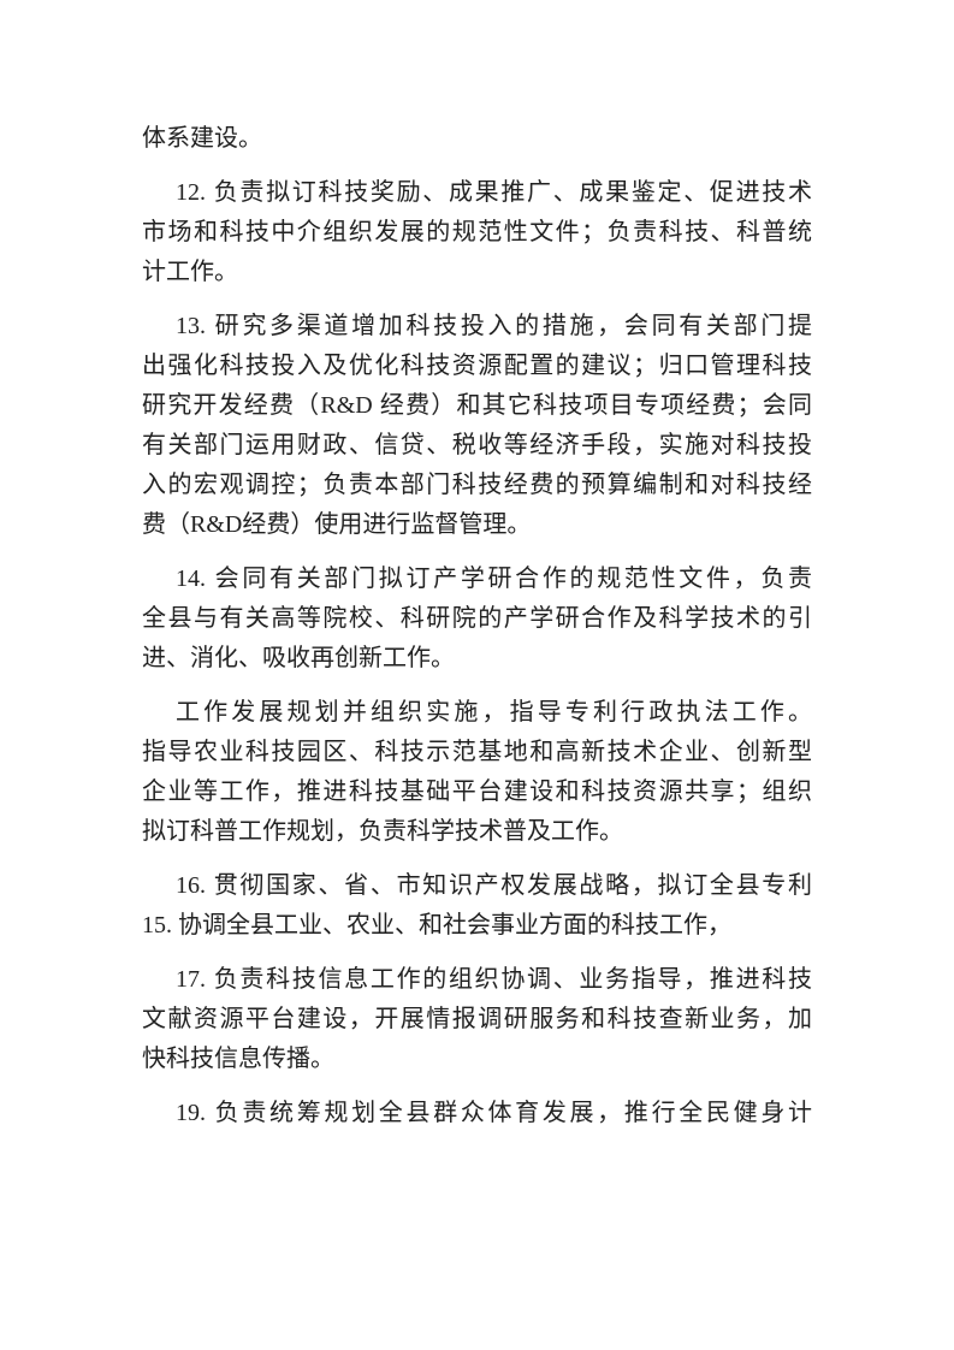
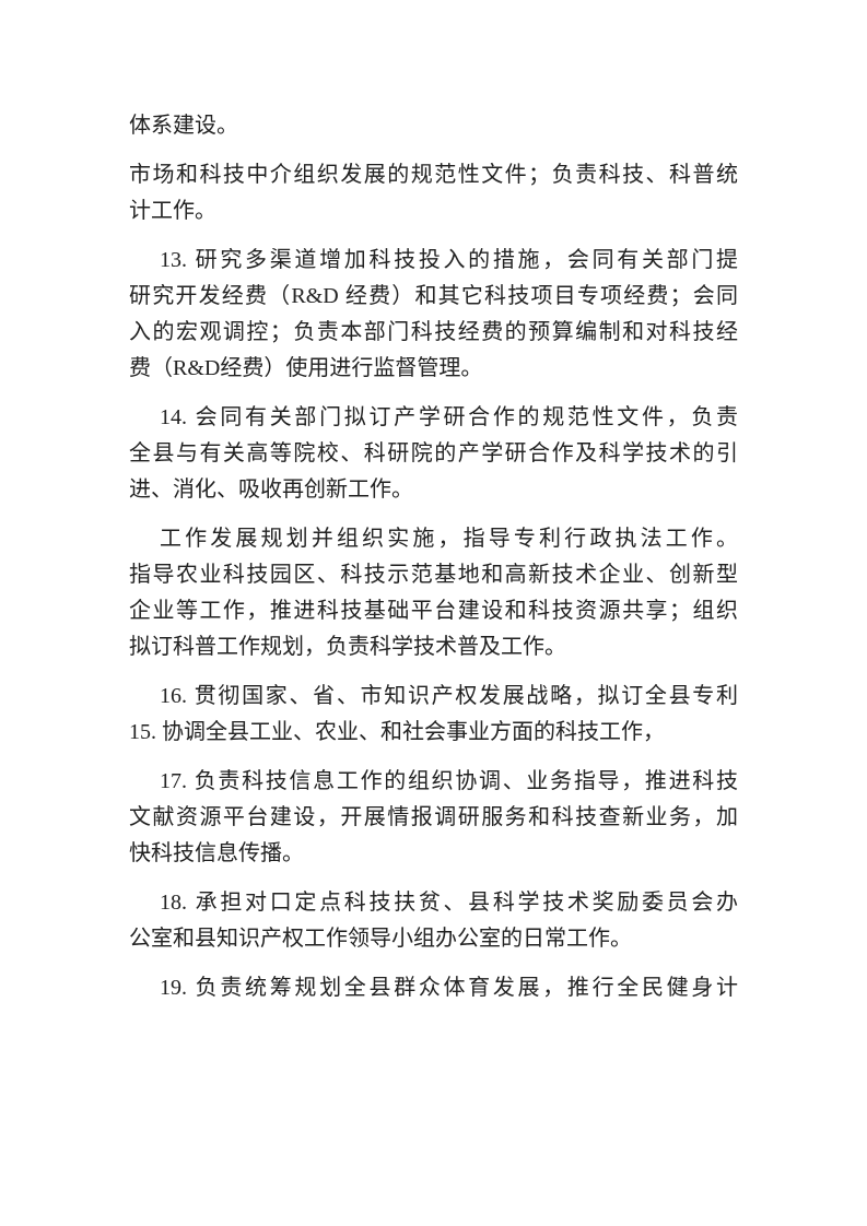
  体系建设。
- 12. 负责拟订科技奖励、成果推广、成果鉴定、促进技术
  市场和科技中介组织发展的规范性文件；负责科技、科普统
  计工作。
  13. 研究多渠道增加科技投入的措施，会同有关部门提
- 出强化科技投入及优化科技资源配置的建议；归口管理科技
  研究开发经费（R&D 经费）和其它科技项目专项经费；会同
- 有关部门运用财政、信贷、税收等经济手段，实施对科技投
  入的宏观调控；负责本部门科技经费的预算编制和对科技经
  费（R&D经费）使用进行监督管理。
  14. 会同有关部门拟订产学研合作的规范性文件，负责
  全县与有关高等院校、科研院的产学研合作及科学技术的引
  进、消化、吸收再创新工作。
  工作发展规划并组织实施，指导专利行政执法工作。
  指导农业科技园区、科技示范基地和高新技术企业、创新型
  企业等工作，推进科技基础平台建设和科技资源共享；组织
  拟订科普工作规划，负责科学技术普及工作。
  16. 贯彻国家、省、市知识产权发展战略，拟订全县专利
  15. 协调全县工业、农业、和社会事业方面的科技工作，
  17. 负责科技信息工作的组织协调、业务指导，推进科技
  文献资源平台建设，开展情报调研服务和科技查新业务，加
  快科技信息传播。
+ 18. 承担对口定点科技扶贫、县科学技术奖励委员会办
+ 公室和县知识产权工作领导小组办公室的日常工作。
  19. 负责统筹规划全县群众体育发展，推行全民健身计
